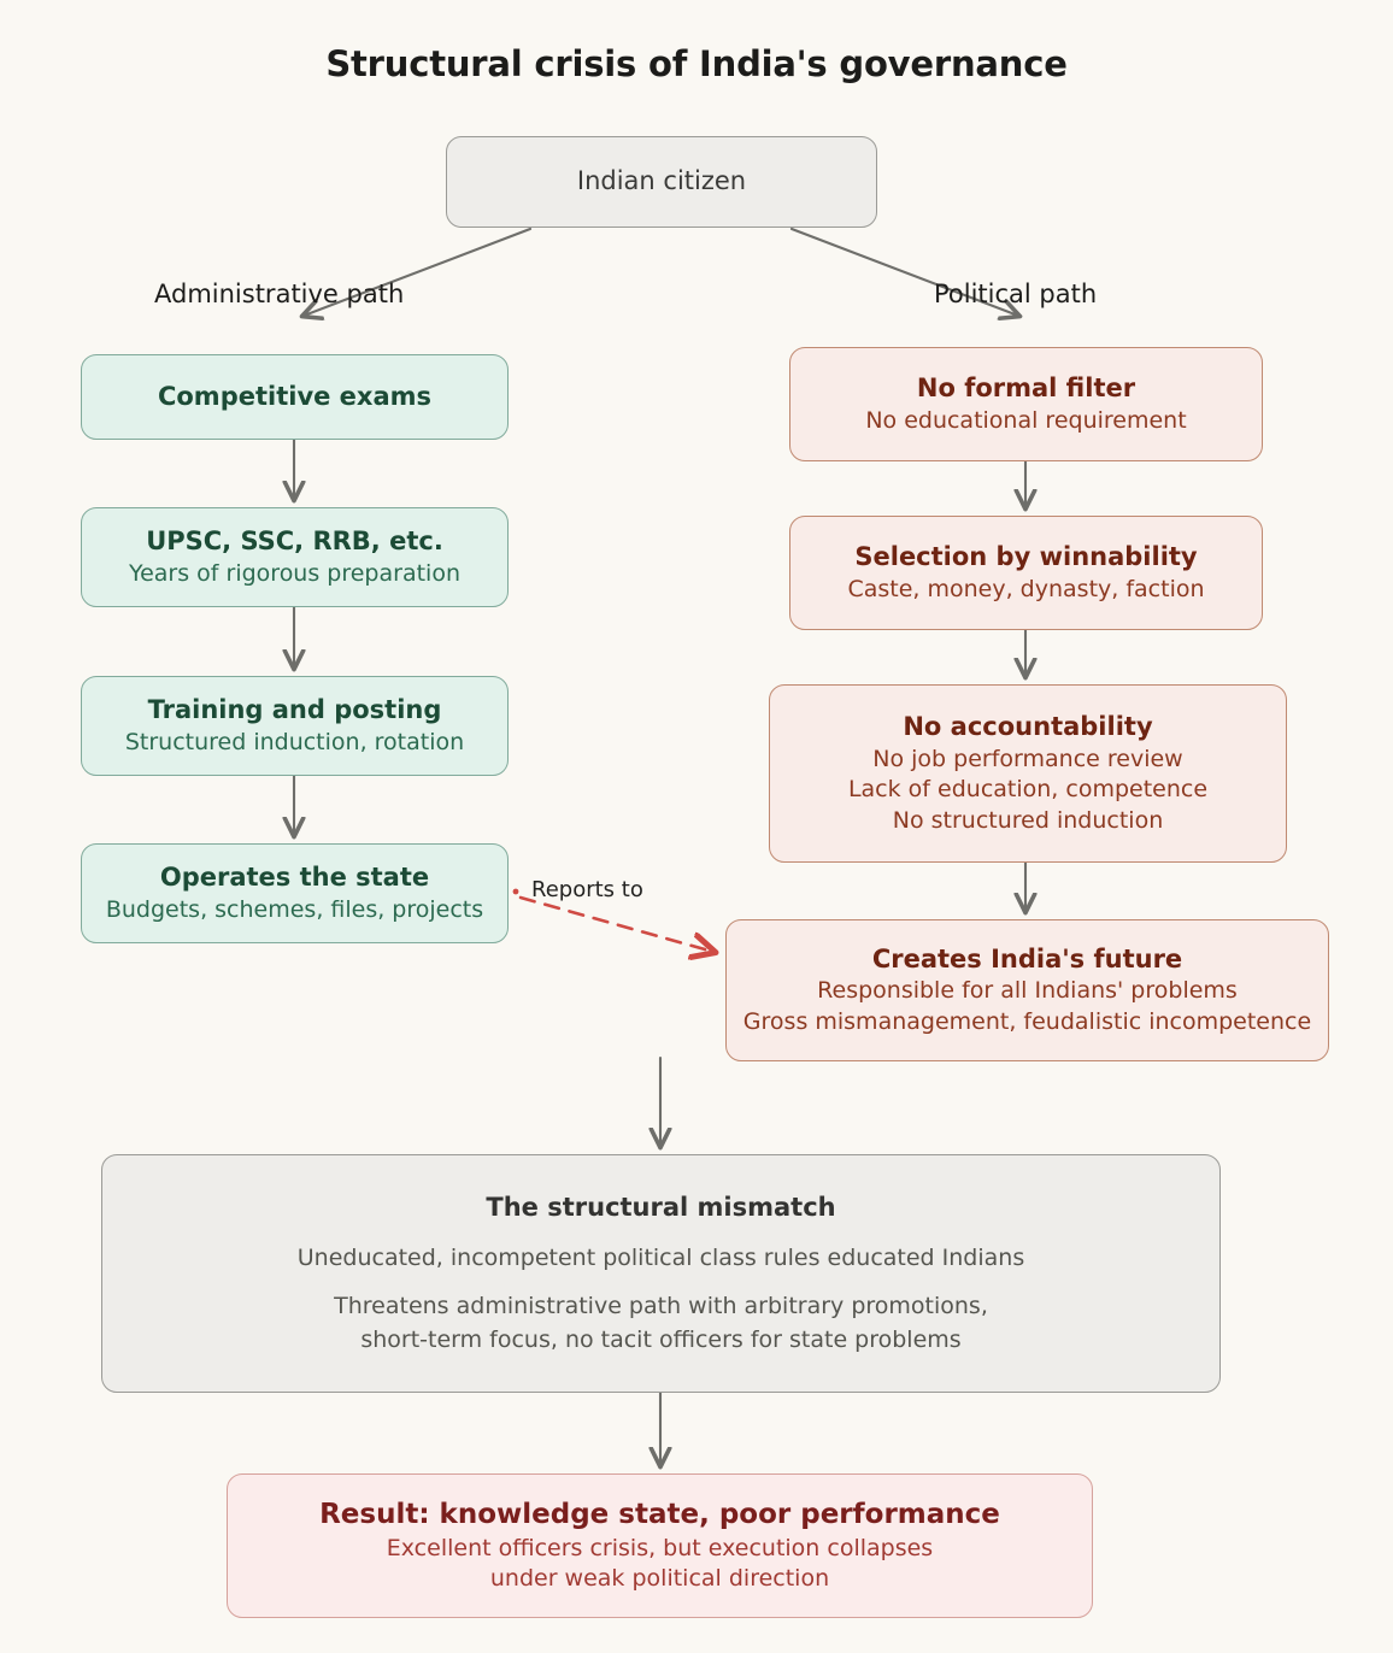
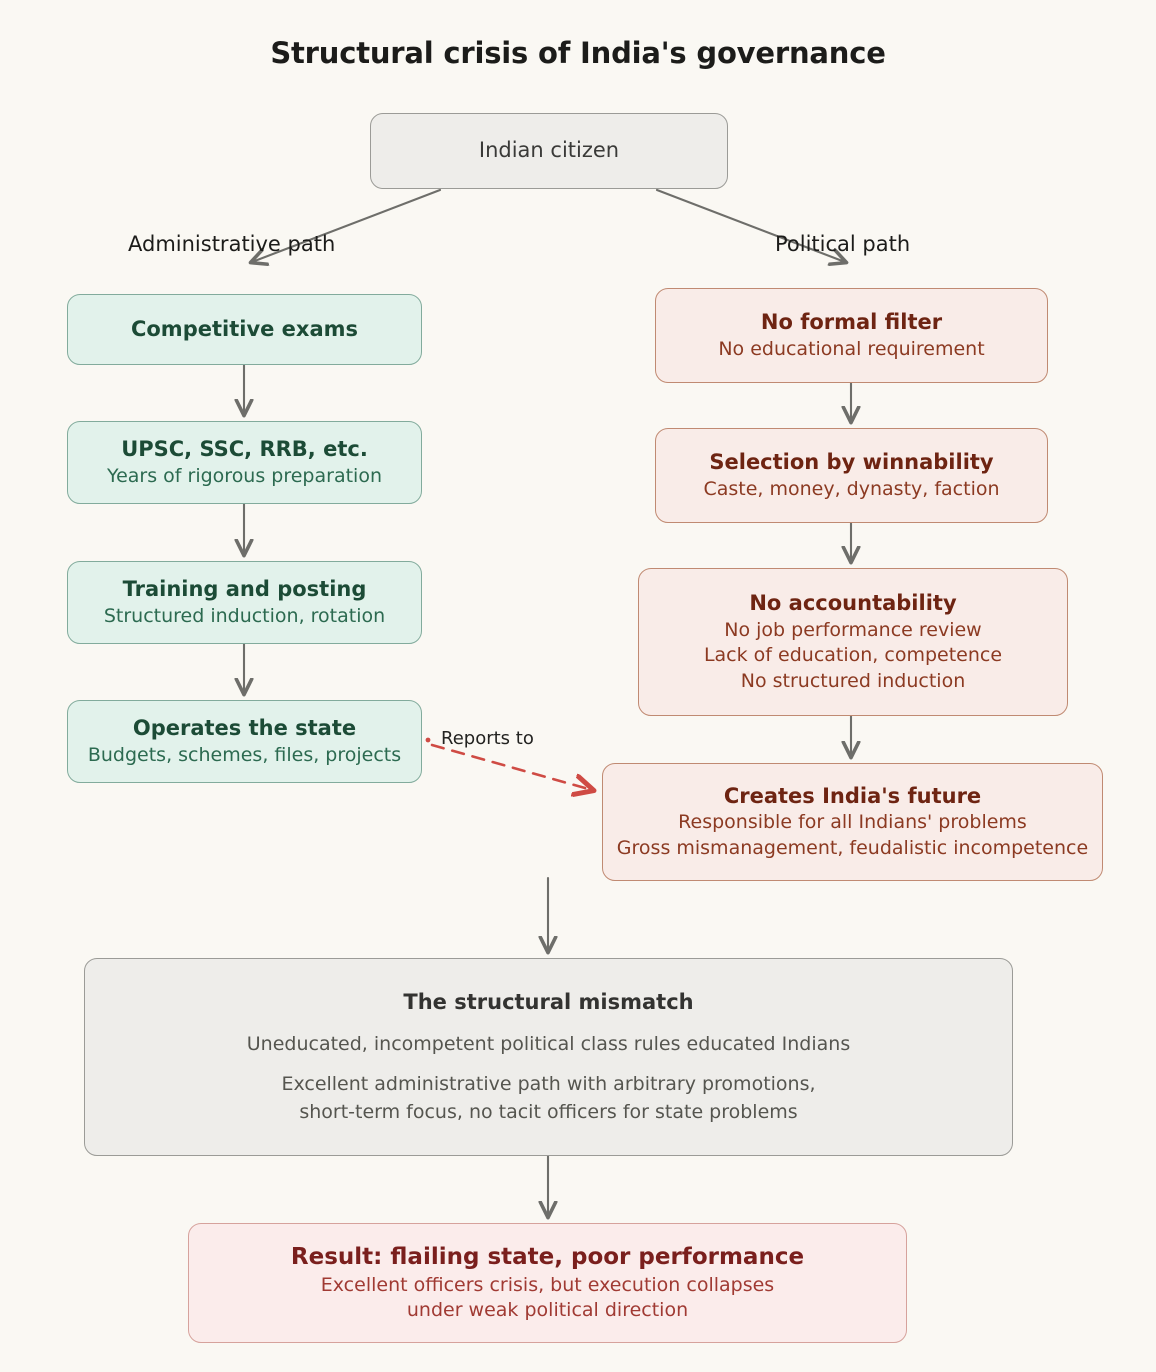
  Structural crisis of India's governance
  Indian citizen
  Administrative path
  Political path
  Competitive exams
  UPSC, SSC, RRB, etc.
  Years of rigorous preparation
  Training and posting
  Structured induction, rotation
  Operates the state
  Budgets, schemes, files, projects
  No formal filter
  No educational requirement
  Selection by winnability
  Caste, money, dynasty, faction
  No accountability
  No job performance review
  Lack of education, competence
  No structured induction
  Creates India's future
  Responsible for all Indians' problems
  Gross mismanagement, feudalistic incompetence
  Reports to
  The structural mismatch
  Uneducated, incompetent political class rules educated Indians
- Threatens administrative path with arbitrary promotions,
+ Excellent administrative path with arbitrary promotions,
  short-term focus, no tacit officers for state problems
- Result: knowledge state, poor performance
+ Result: flailing state, poor performance
  Excellent officers crisis, but execution collapses
  under weak political direction
